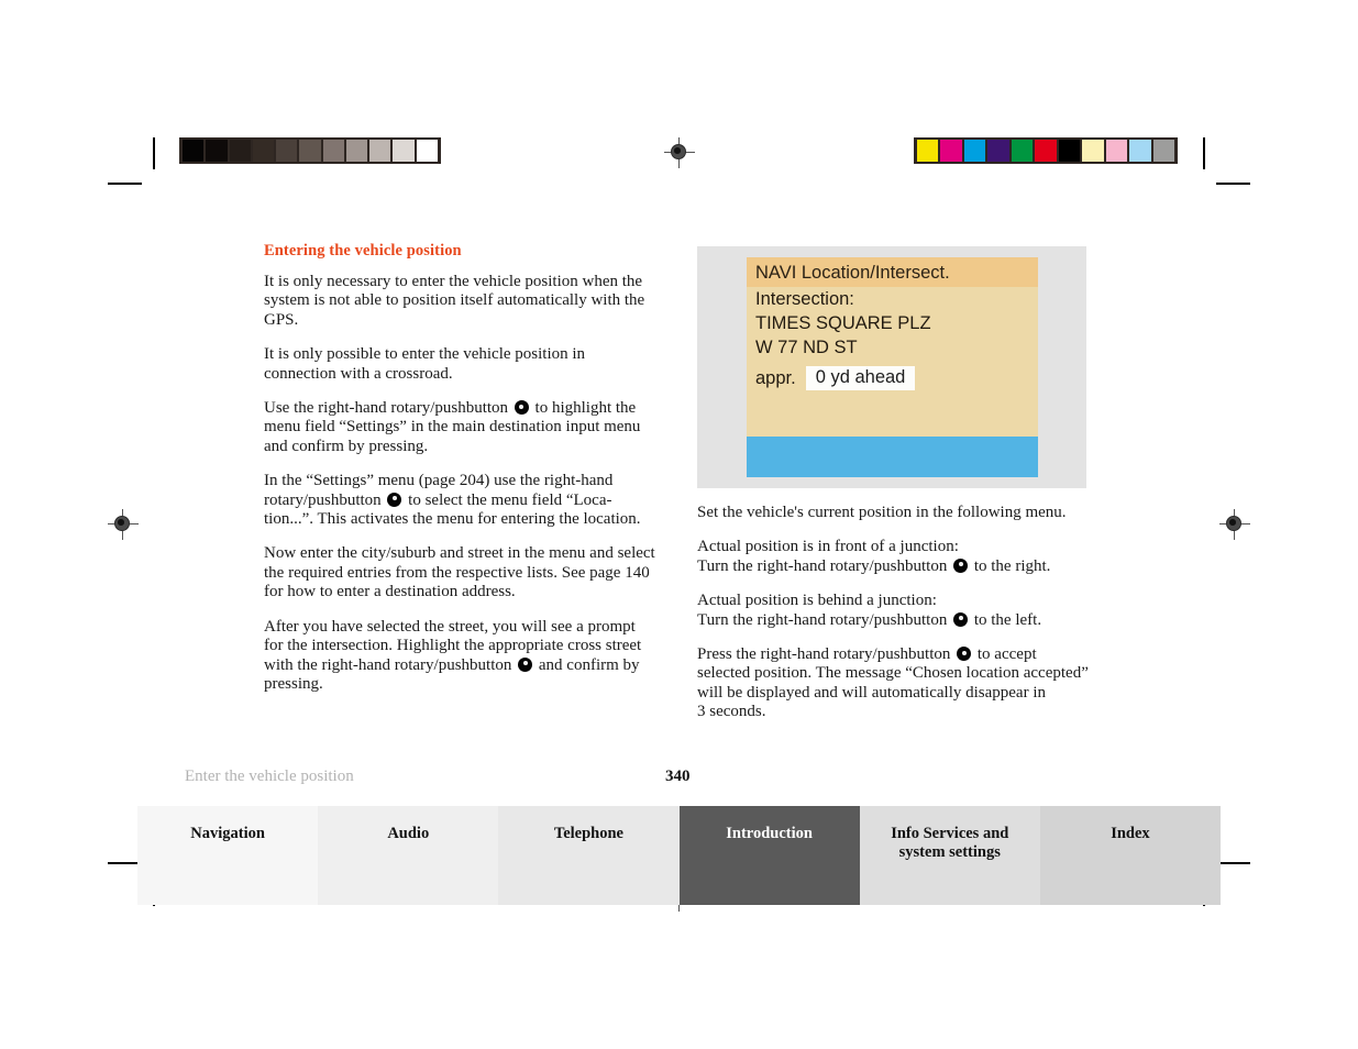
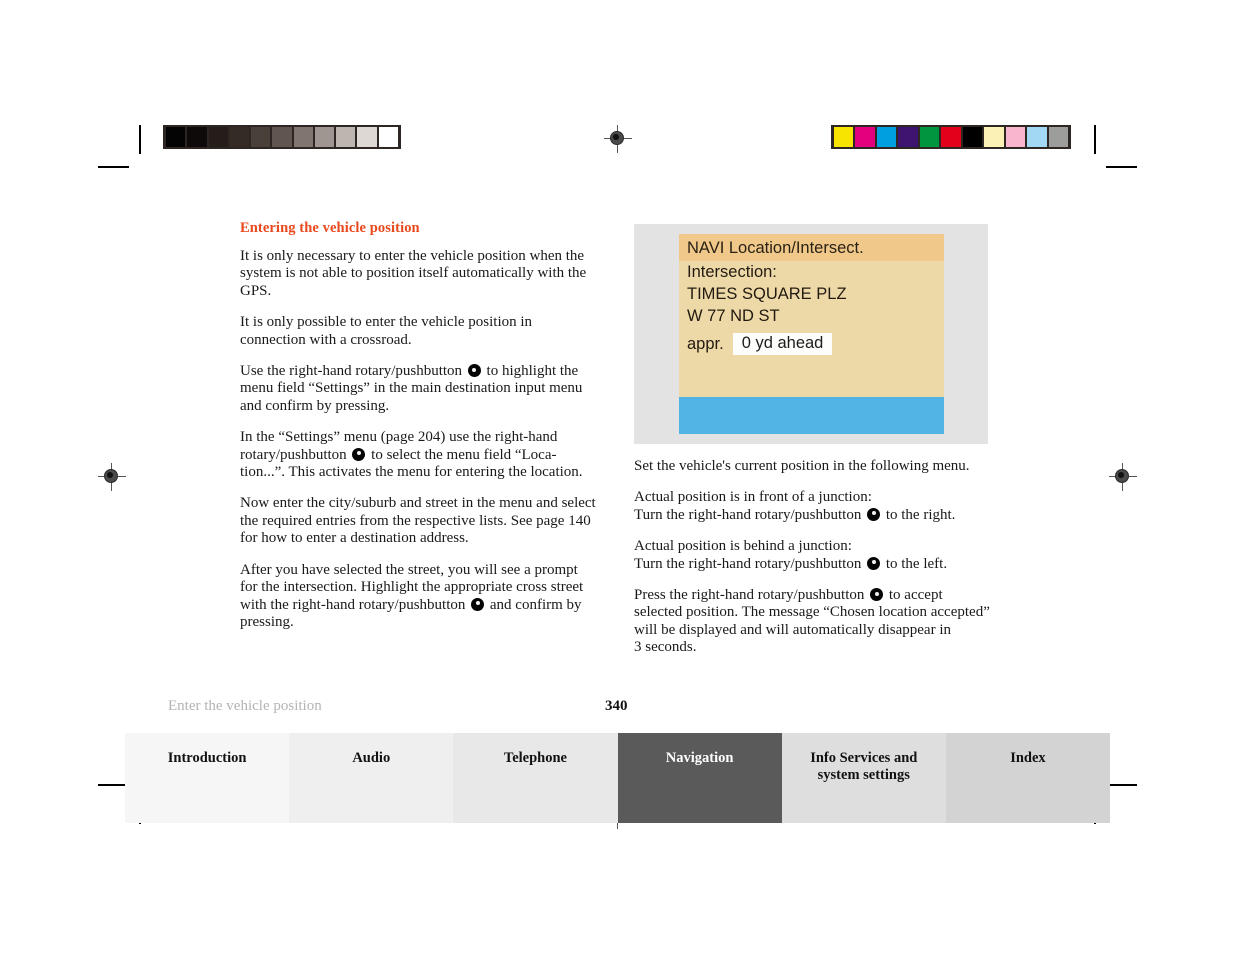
  Entering the vehicle position
  It is only necessary to enter the vehicle position when the system is not able to position itself automatically with the GPS.
  It is only possible to enter the vehicle position in connection with a crossroad.
  Use the right-hand rotary/pushbutton to highlight the menu field “Settings” in the main destination input menu and confirm by pressing.
  In the “Settings” menu (page 204) use the right-hand rotary/pushbutton to select the menu field “Loca-tion...”. This activates the menu for entering the location.
  Now enter the city/suburb and street in the menu and select the required entries from the respective lists. See page 140 for how to enter a destination address.
  After you have selected the street, you will see a prompt for the intersection. Highlight the appropriate cross street with the right-hand rotary/pushbutton and confirm by pressing.
  NAVI Location/Intersect.
  Intersection:
  TIMES SQUARE PLZ
  W 77 ND ST
  appr.
  0 yd ahead
  Set the vehicle's current position in the following menu.
  Actual position is in front of a junction:
  Turn the right-hand rotary/pushbutton to the right.
  Actual position is behind a junction:
  Turn the right-hand rotary/pushbutton to the left.
  Press the right-hand rotary/pushbutton to accept selected position. The message “Chosen location accepted” will be displayed and will automatically disappear in
  3 seconds.
  Enter the vehicle position
  340
- Navigation
+ Introduction
  Audio
  Telephone
- Introduction
+ Navigation
  Info Services and
  system settings
  Index
